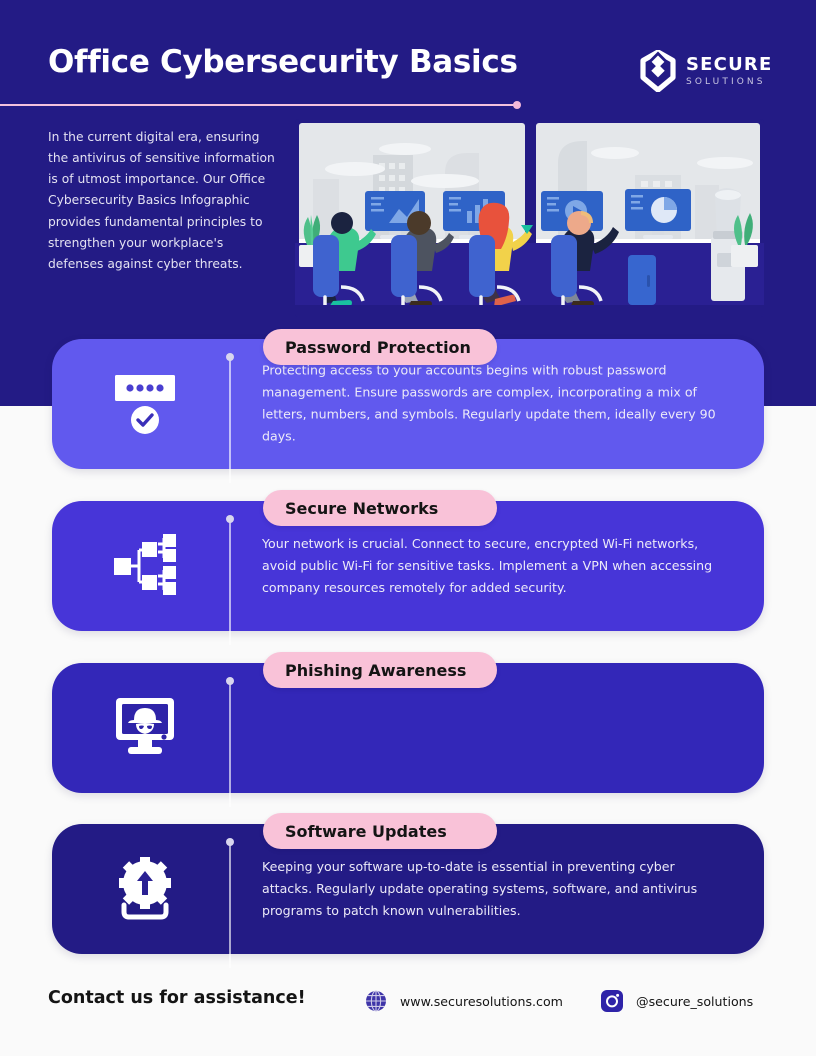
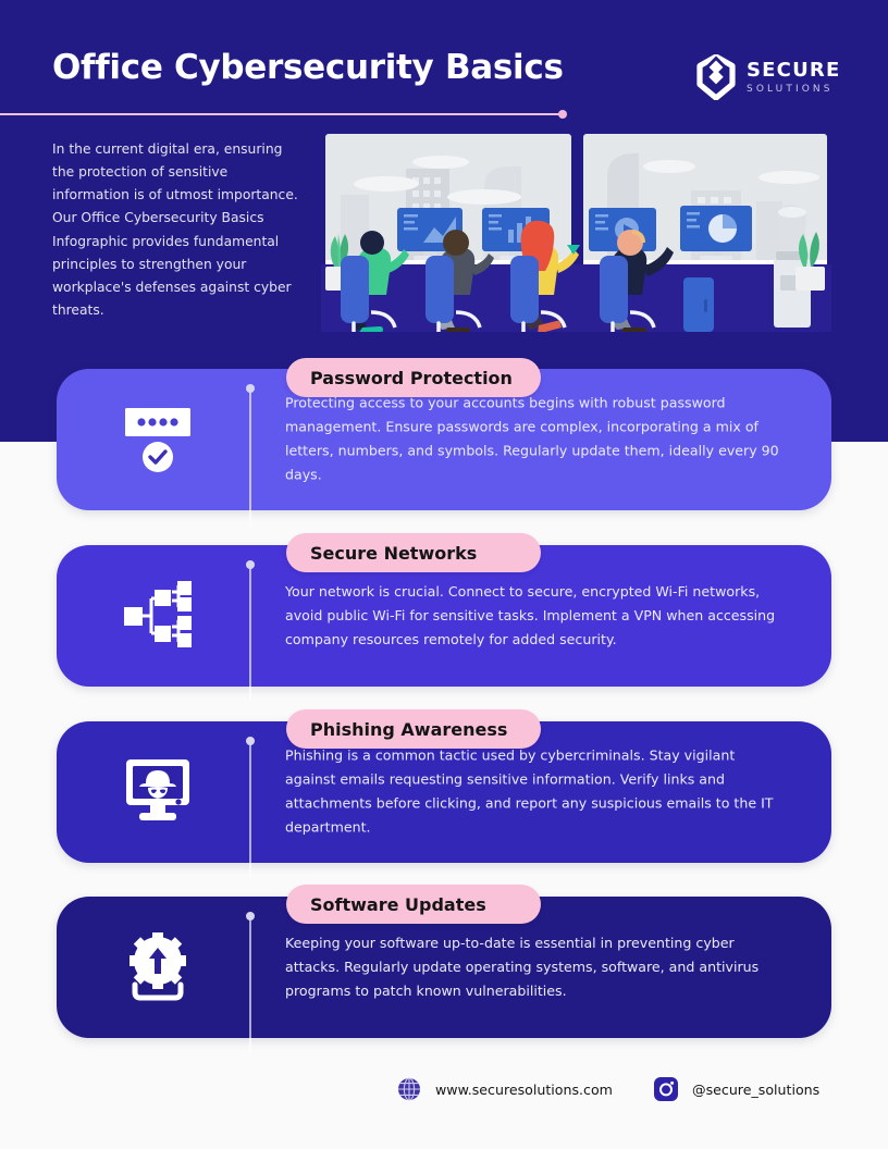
  Office Cybersecurity Basics
  SECURE
  SOLUTIONS
- In the current digital era, ensuring the antivirus of sensitive information is of utmost importance. Our Office Cybersecurity Basics Infographic provides fundamental principles to strengthen your workplace's defenses against cyber threats.
+ In the current digital era, ensuring the protection of sensitive information is of utmost importance. Our Office Cybersecurity Basics Infographic provides fundamental principles to strengthen your workplace's defenses against cyber threats.
  Protecting access to your accounts begins with robust password management. Ensure passwords are complex, incorporating a mix of letters, numbers, and symbols. Regularly update them, ideally every 90 days.
  Password Protection
  Your network is crucial. Connect to secure, encrypted Wi-Fi networks, avoid public Wi-Fi for sensitive tasks. Implement a VPN when accessing company resources remotely for added security.
  Secure Networks
+ Phishing is a common tactic used by cybercriminals. Stay vigilant against emails requesting sensitive information. Verify links and attachments before clicking, and report any suspicious emails to the IT department.
  Phishing Awareness
  Keeping your software up-to-date is essential in preventing cyber attacks. Regularly update operating systems, software, and antivirus programs to patch known vulnerabilities.
  Software Updates
- Contact us for assistance!
  www.securesolutions.com
  @secure_solutions
